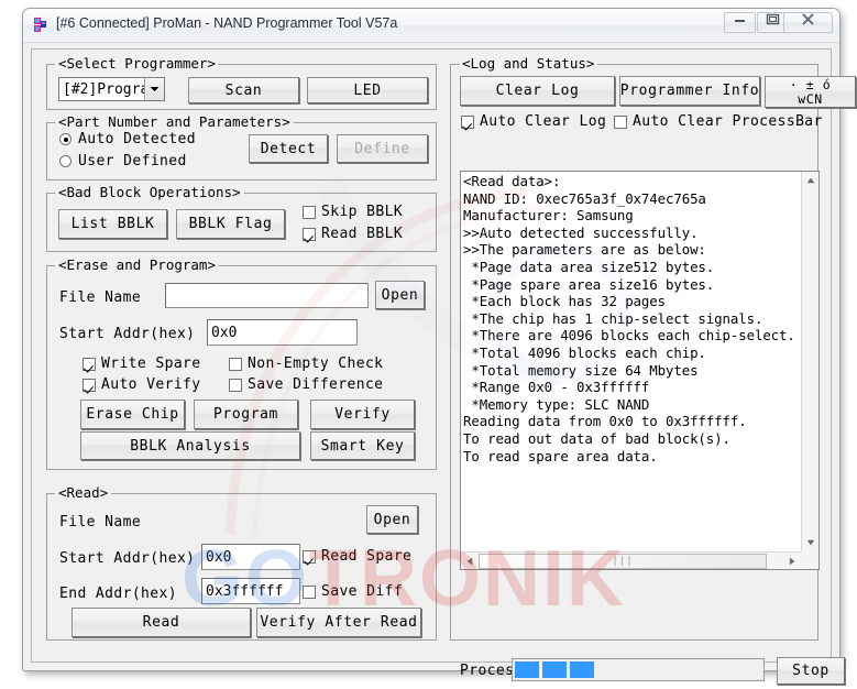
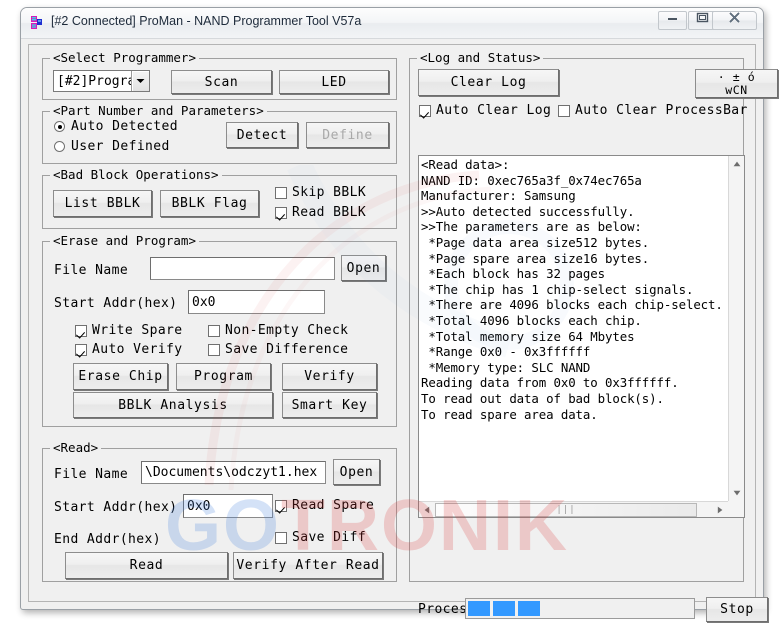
- [#6 Connected] ProMan - NAND Programmer Tool V57a
+ [#2 Connected] ProMan - NAND Programmer Tool V57a
  GOTRONIK
  <Select Programmer>
  [#2]Progr
  Scan
  LED
  <Part Number and Parameters>
  Auto Detected
  User Defined
  Detect
  Define
  <Bad Block Operations>
  List BBLK
  BBLK Flag
  Skip BBLK
  Read BBLK
  <Erase and Program>
  File Name
  Open
  Start Addr(hex)
  0x0
  Write Spare
  Non-Empty Check
  Auto Verify
  Save Difference
  Erase Chip
  Program
  Verify
  BBLK Analysis
  Smart Key
  <Read>
  File Name
+ \Documents\odczyt1.hex
  Open
  Start Addr(hex)
  0x0
  Read Spare
  End Addr(hex)
- 0x3ffffff
  Save Diff
  Read
  Verify After Read
  <Log and Status>
  Clear Log
- Programmer Info
  · ± ó
  wCN
  Auto Clear Log
  Auto Clear ProcessBar
  <Read data>:
  NAND ID: 0xec765a3f_0x74ec765a
  Manufacturer: Samsung
  >>Auto detected successfully.
  >>The parameters are as below:
  *Page data area size512 bytes.
  *Page spare area size16 bytes.
  *Each block has 32 pages
  *The chip has 1 chip-select signals.
  *There are 4096 blocks each chip-select.
  *Total 4096 blocks each chip.
  *Total memory size 64 Mbytes
  *Range 0x0 - 0x3ffffff
  *Memory type: SLC NAND
  Reading data from 0x0 to 0x3ffffff.
  To read out data of bad block(s).
  To read spare area data.
  |||
  Proces
  Stop
